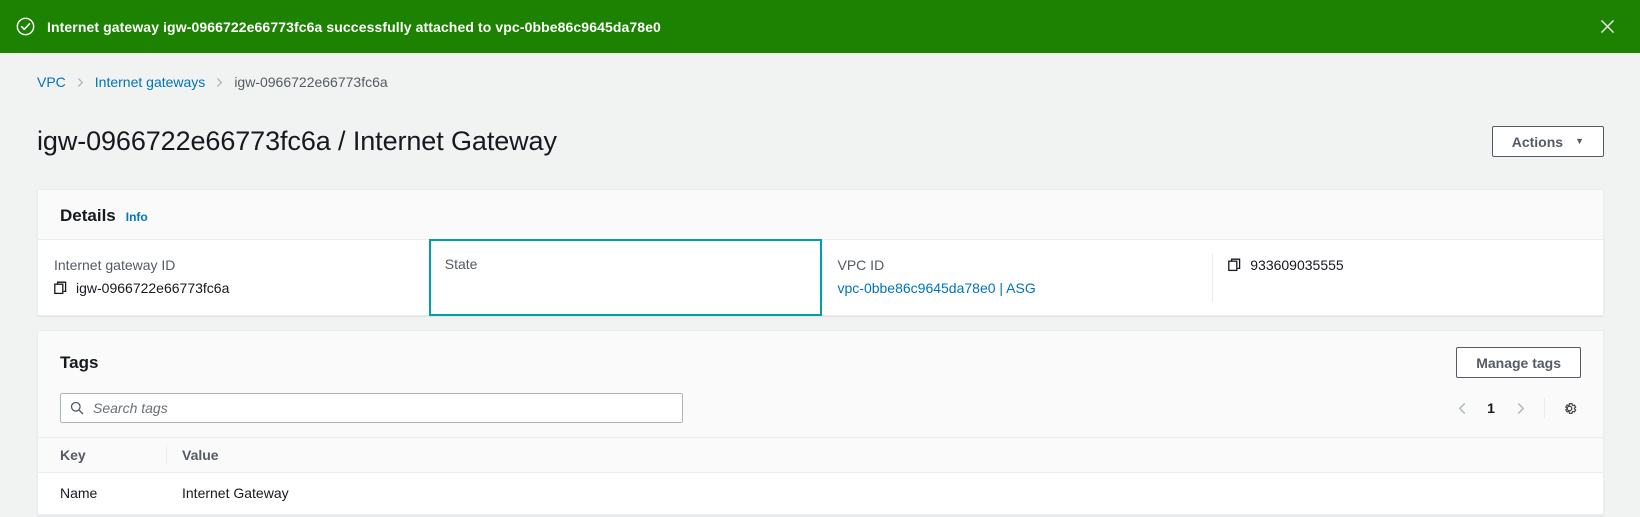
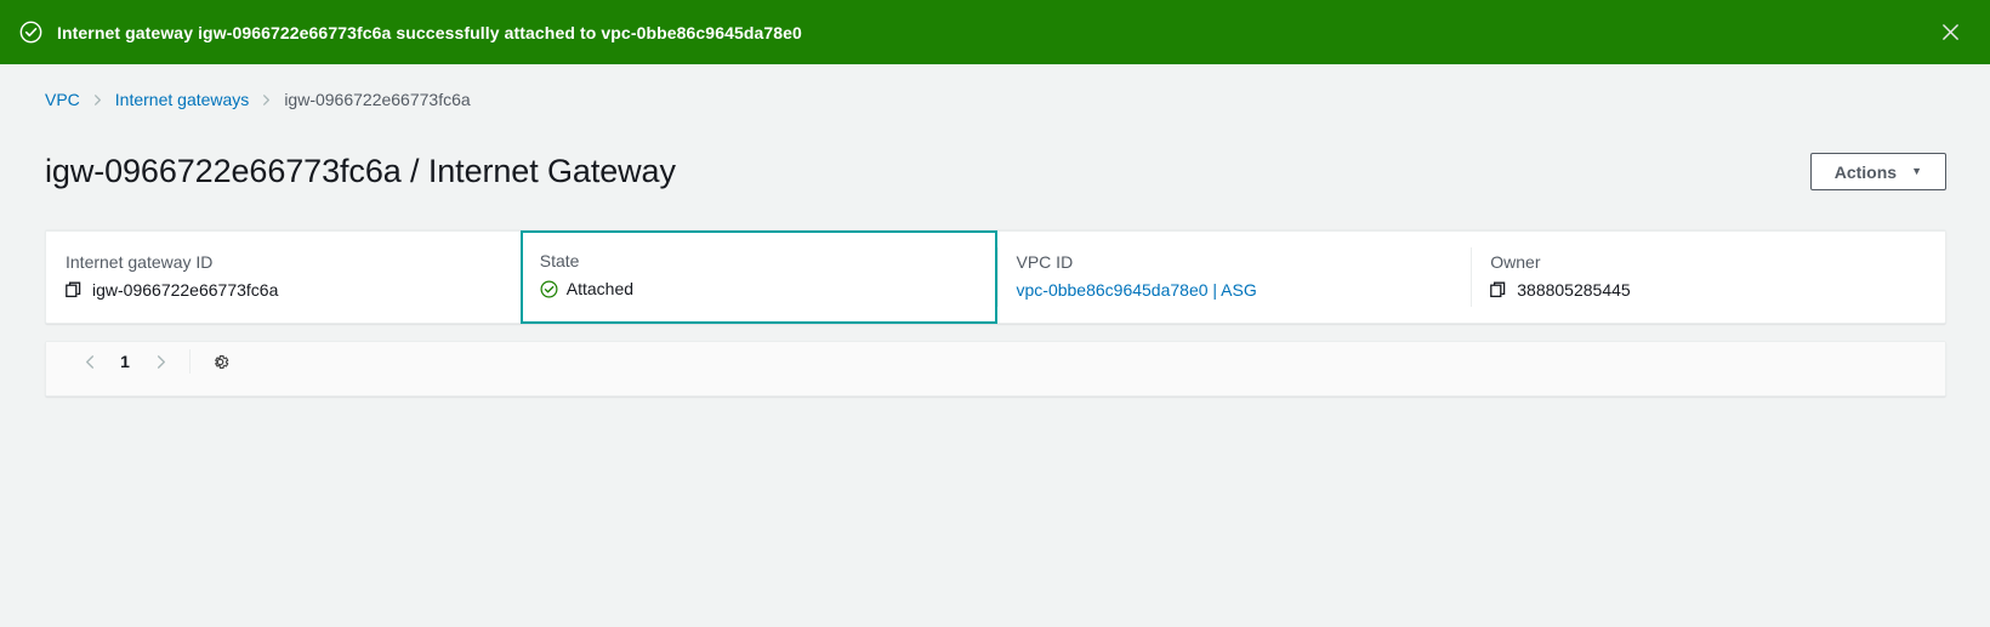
  Internet gateway igw-0966722e66773fc6a successfully attached to vpc-0bbe86c9645da78e0
  VPC
  Internet gateways
  igw-0966722e66773fc6a
  igw-0966722e66773fc6a / Internet Gateway
  Actions
  ▼
- Details
- Info
  Internet gateway ID
  igw-0966722e66773fc6a
  State
+ Attached
  VPC ID
  vpc-0bbe86c9645da78e0 | ASG
+ Owner
- 933609035555
+ 388805285445
- Tags
- Manage tags
- Search tags
  1
- Key	Value
- Name	Internet Gateway
